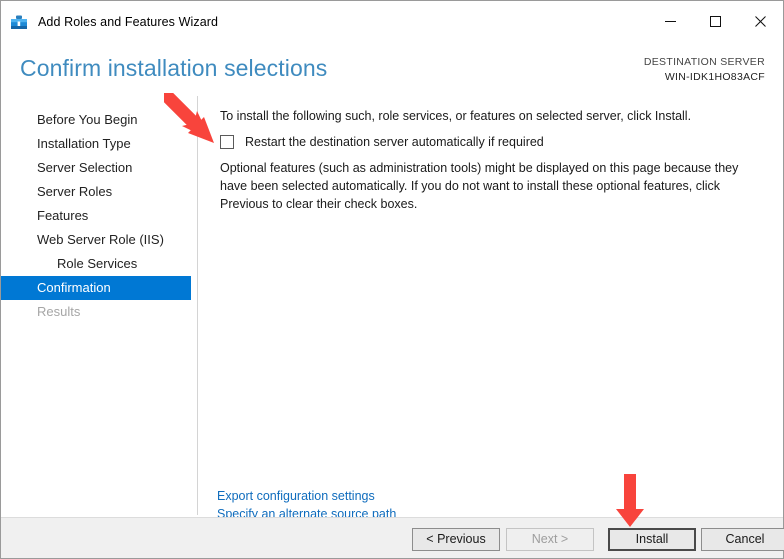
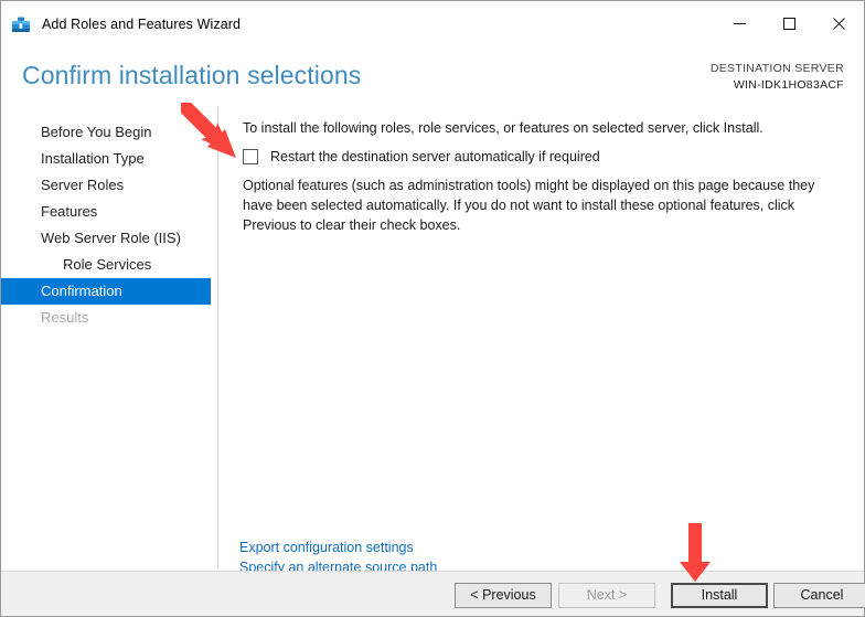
  Add Roles and Features Wizard
  Confirm installation selections
  DESTINATION SERVER
  WIN-IDK1HO83ACF
  Before You Begin
  Installation Type
- Server Selection
  Server Roles
  Features
  Web Server Role (IIS)
  Role Services
  Confirmation
  Results
- To install the following such, role services, or features on selected server, click Install.
+ To install the following roles, role services, or features on selected server, click Install.
  Restart the destination server automatically if required
  Optional features (such as administration tools) might be displayed on this page because they have been selected automatically. If you do not want to install these optional features, click Previous to clear their check boxes.
  Export configuration settings
  Specify an alternate source path
  < Previous
  Next >
  Install
  Cancel
